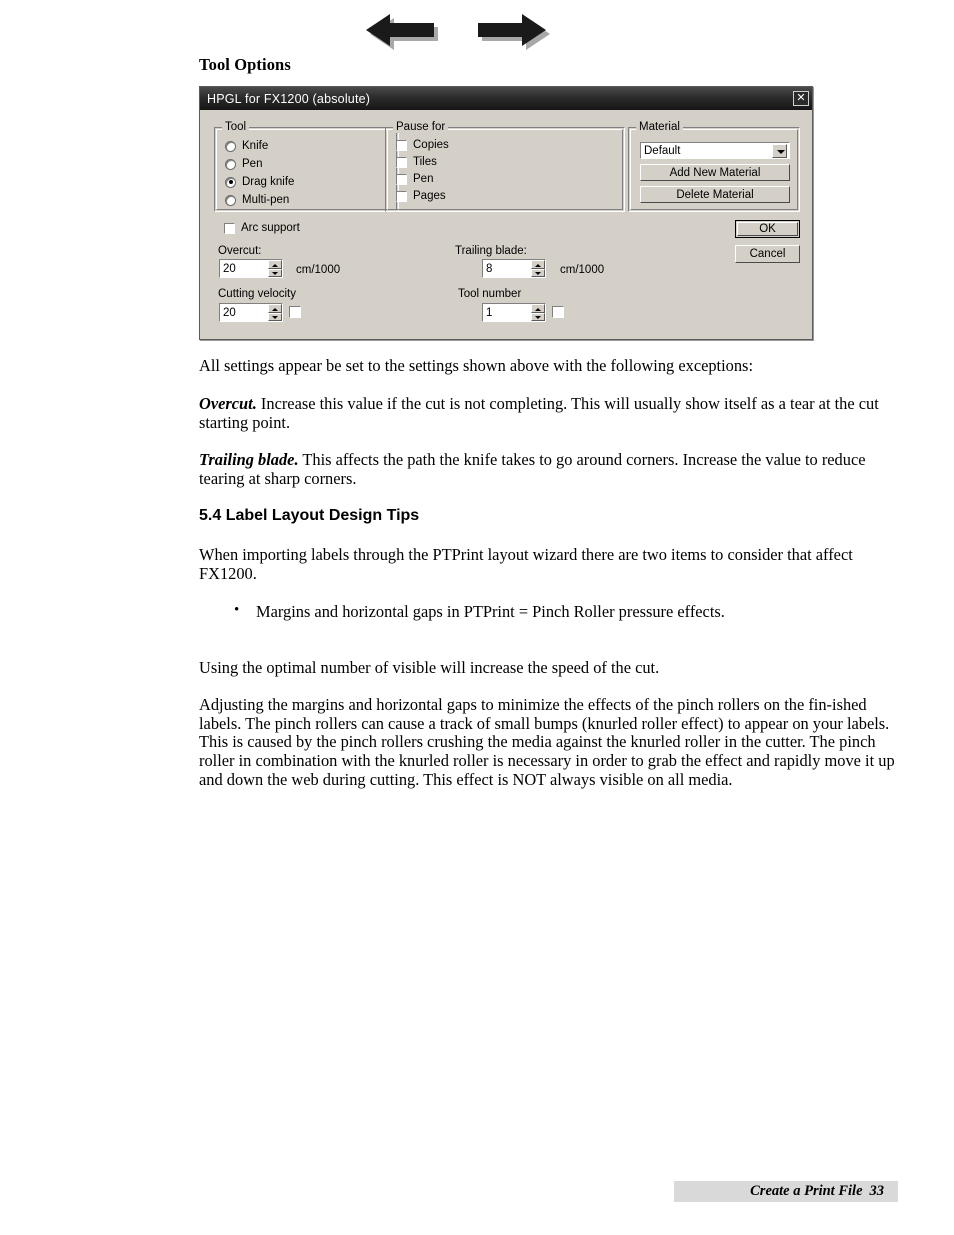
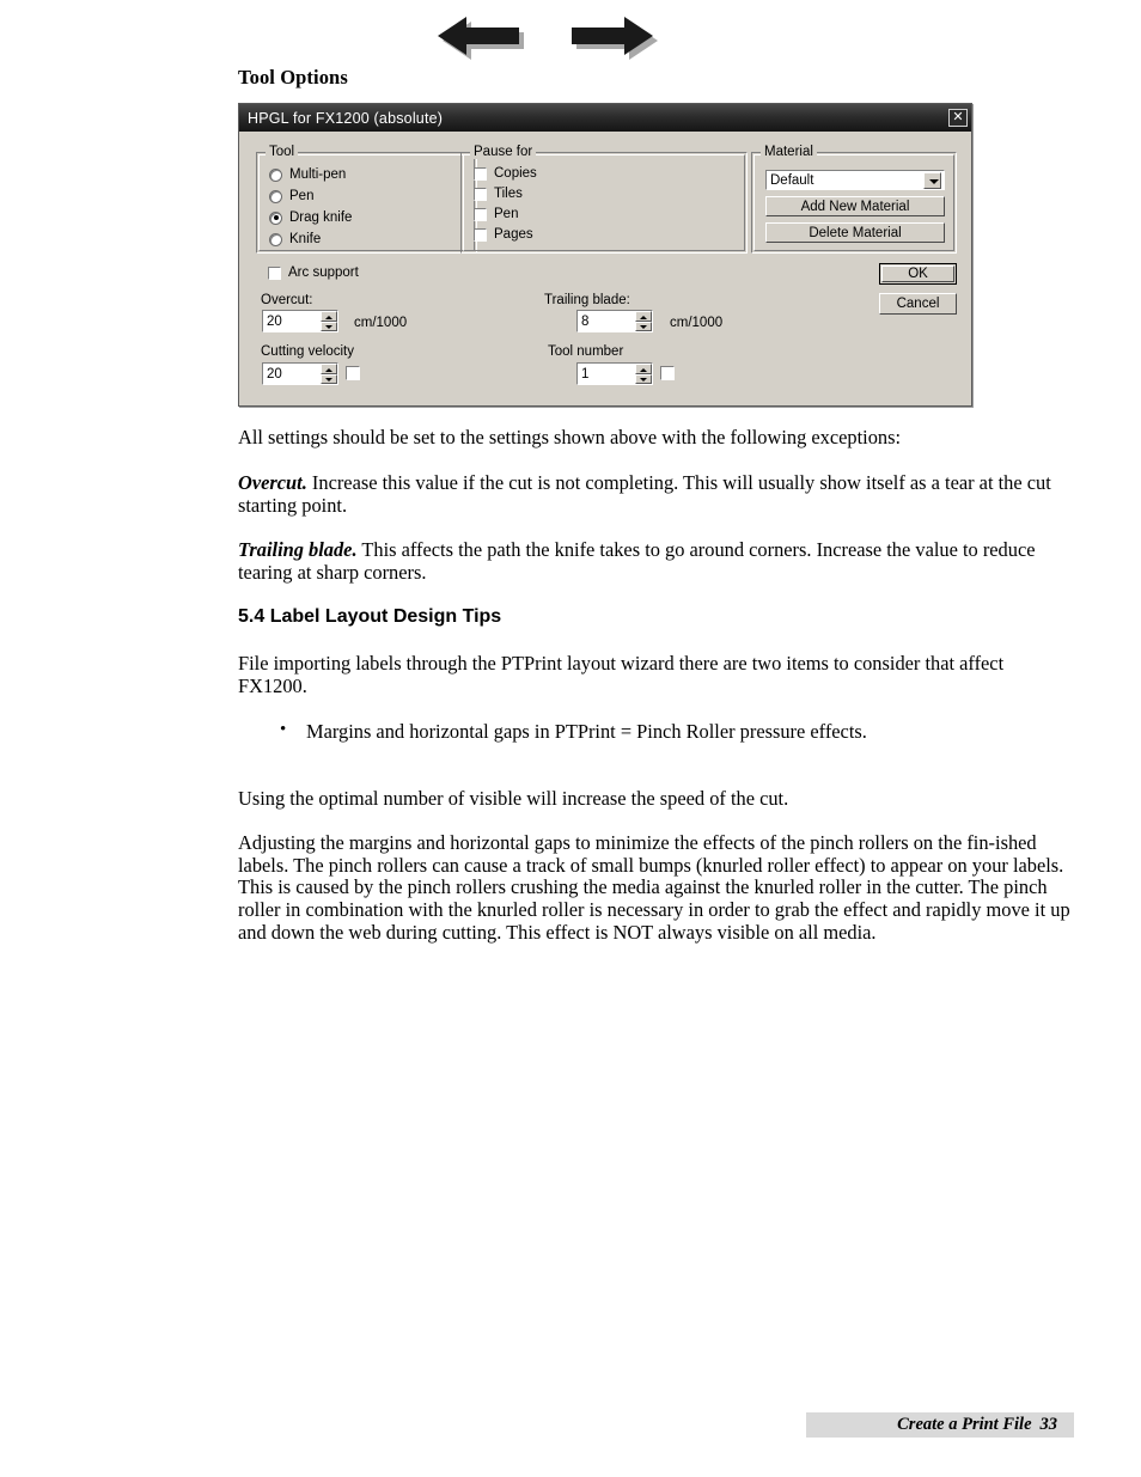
  Tool Options
  HPGL for FX1200 (absolute)
  ✕
  Tool
- Knife
+ Multi-pen
  Pen
  Drag knife
- Multi-pen
+ Knife
  Pause for
  Copies
  Tiles
  Pen
  Pages
  Material
  Default
  Add New Material
  Delete Material
  OK
  Cancel
  Arc support
  Overcut:
  20
  cm/1000
  Cutting velocity
  20
  Trailing blade:
  8
  cm/1000
  Tool number
  1
- All settings appear be set to the settings shown above with the following exceptions:
+ All settings should be set to the settings shown above with the following exceptions:
  Overcut. Increase this value if the cut is not completing. This will usually show itself as a tear at the cut starting point.
  Trailing blade. This affects the path the knife takes to go around corners. Increase the value to reduce tearing at sharp corners.
  5.4 Label Layout Design Tips
- When importing labels through the PTPrint layout wizard there are two items to consider that affect FX1200.
+ File importing labels through the PTPrint layout wizard there are two items to consider that affect FX1200.
  Margins and horizontal gaps in PTPrint = Pinch Roller pressure effects.
  Using the optimal number of visible will increase the speed of the cut.
  Adjusting the margins and horizontal gaps to minimize the effects of the pinch rollers on the fin-ished labels. The pinch rollers can cause a track of small bumps (knurled roller effect) to appear on your labels. This is caused by the pinch rollers crushing the media against the knurled roller in the cutter. The pinch roller in combination with the knurled roller is necessary in order to grab the effect and rapidly move it up and down the web during cutting. This effect is NOT always visible on all media.
  Create a Print File
  33
